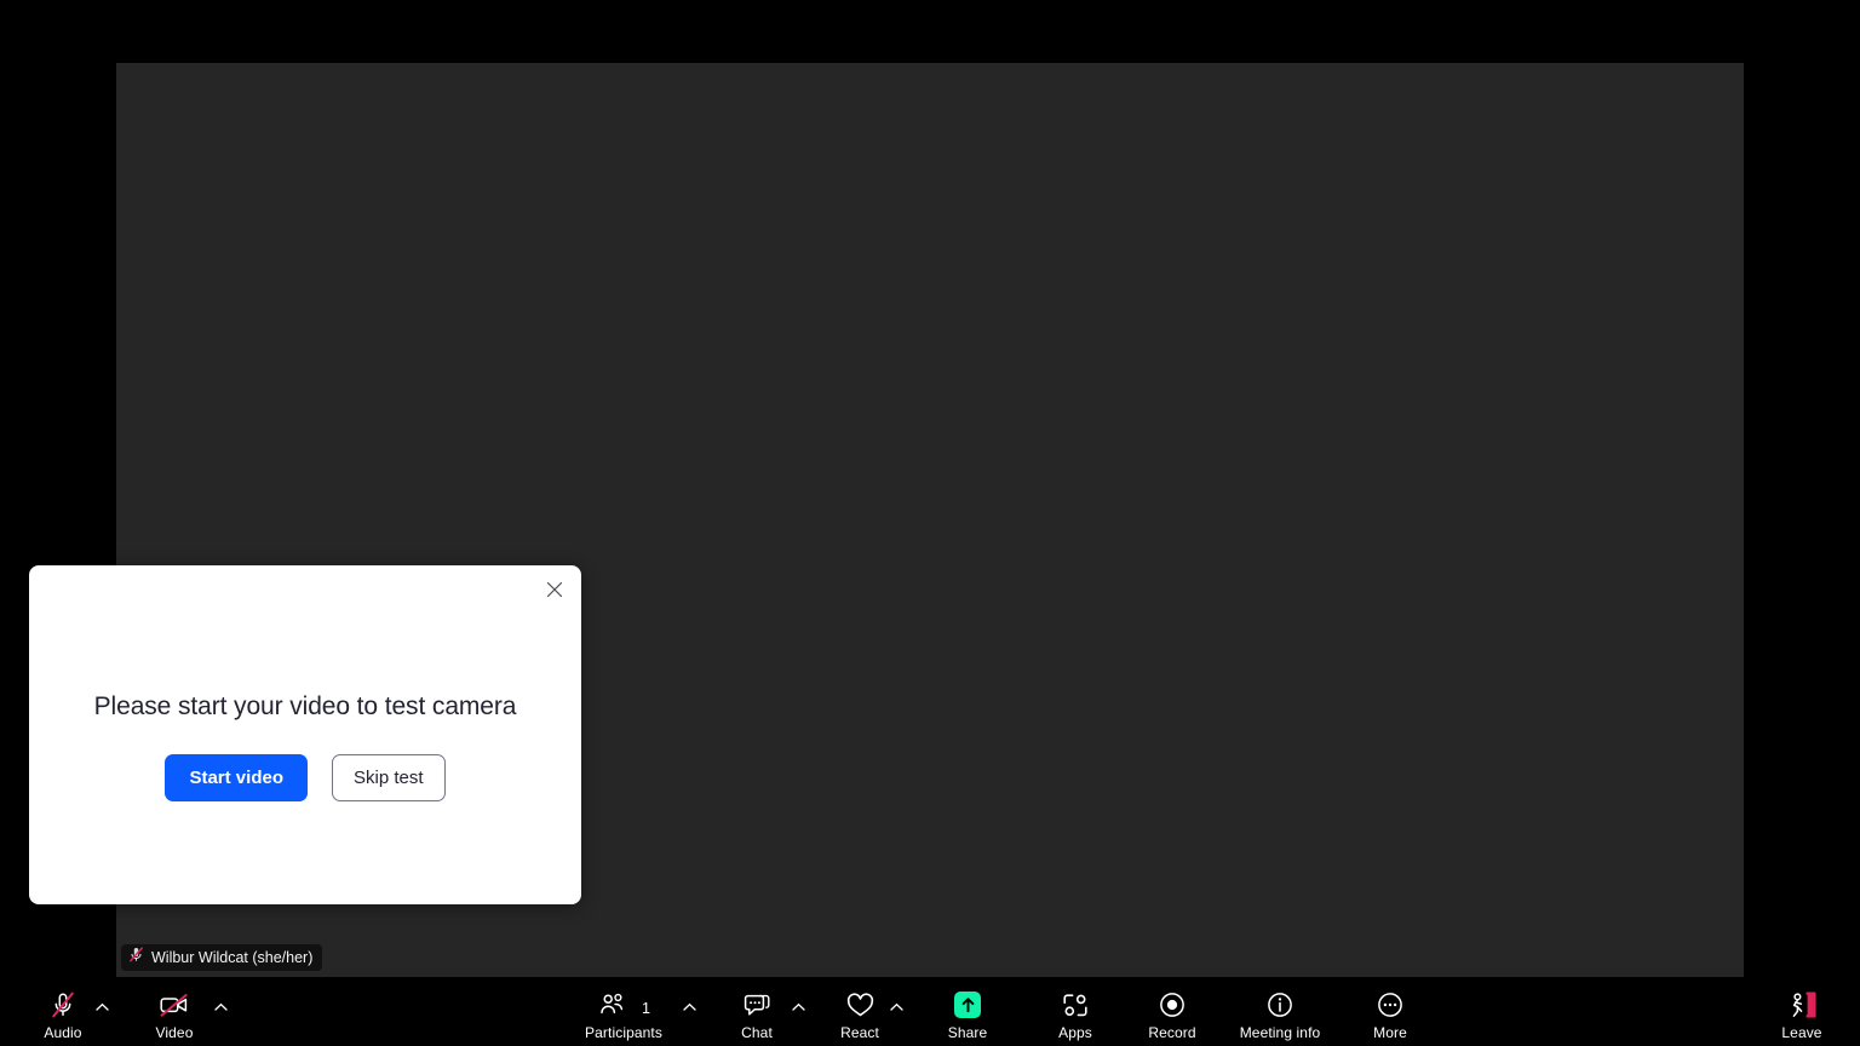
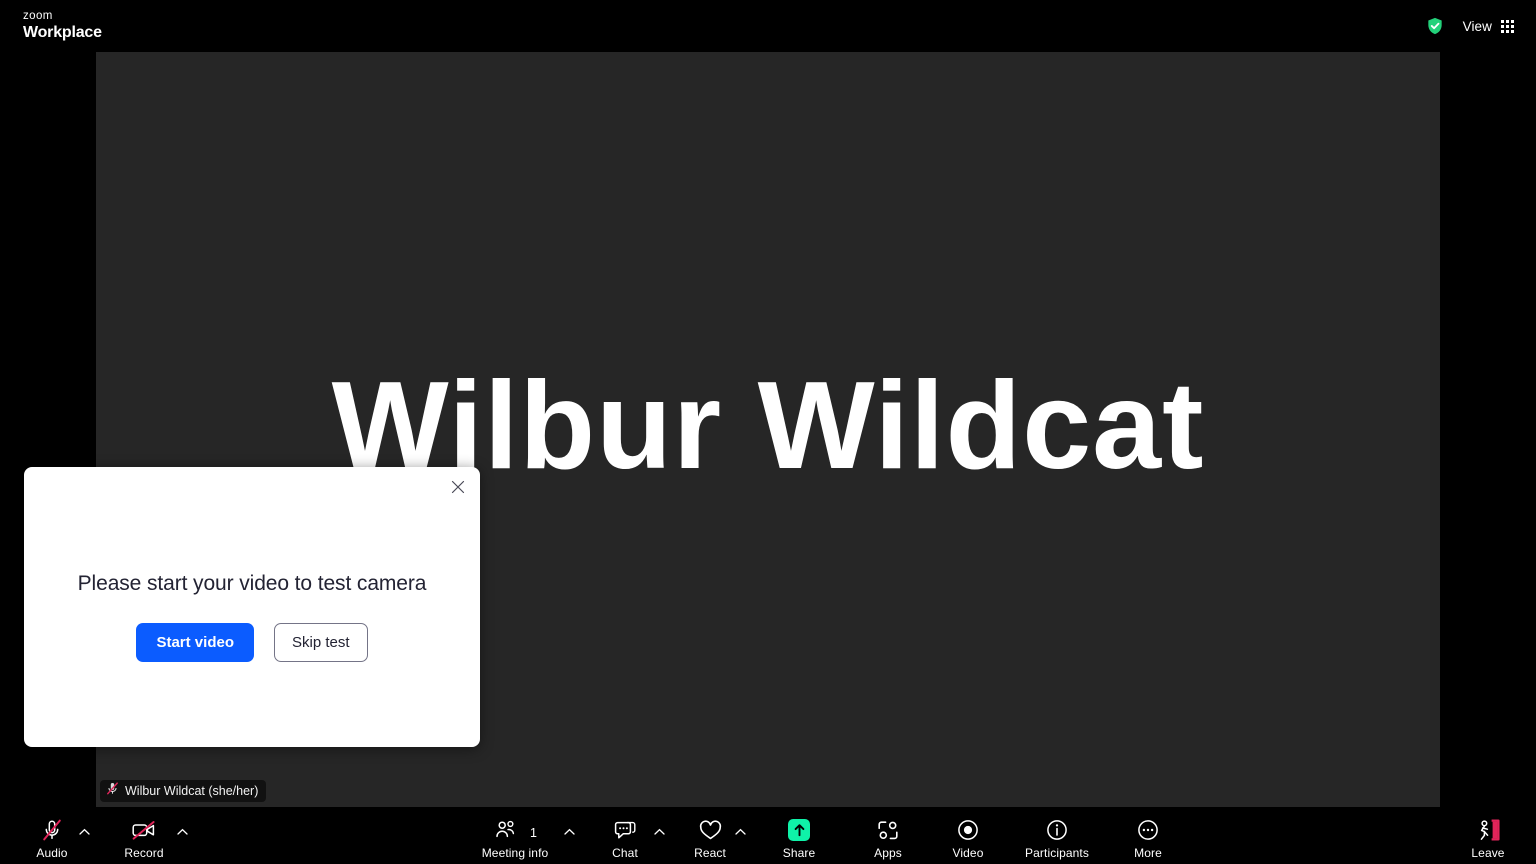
+ zoom
+ Workplace
+ View
+ Wilbur Wildcat
  Wilbur Wildcat (she/her)
  Please start your video to test camera
  Start video
  Skip test
  Audio
- Video
+ Record
- Participants
+ Meeting info
  1
  Chat
  React
  Share
  Apps
- Record
+ Video
- Meeting info
+ Participants
  More
  Leave
